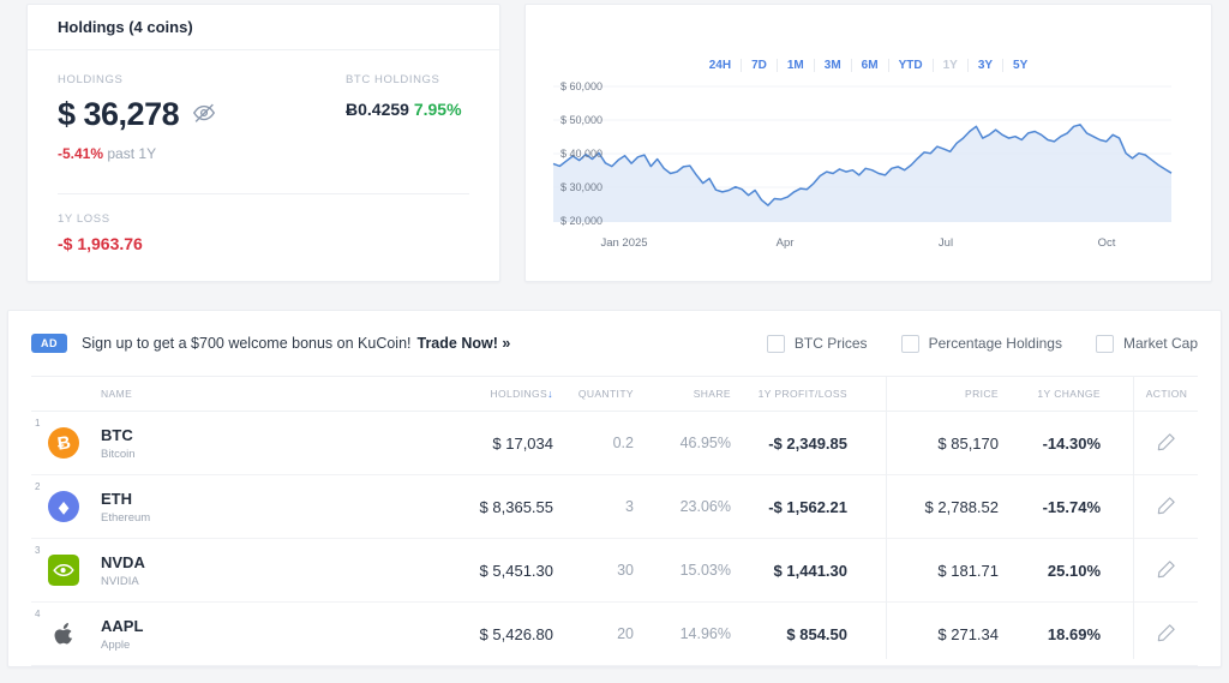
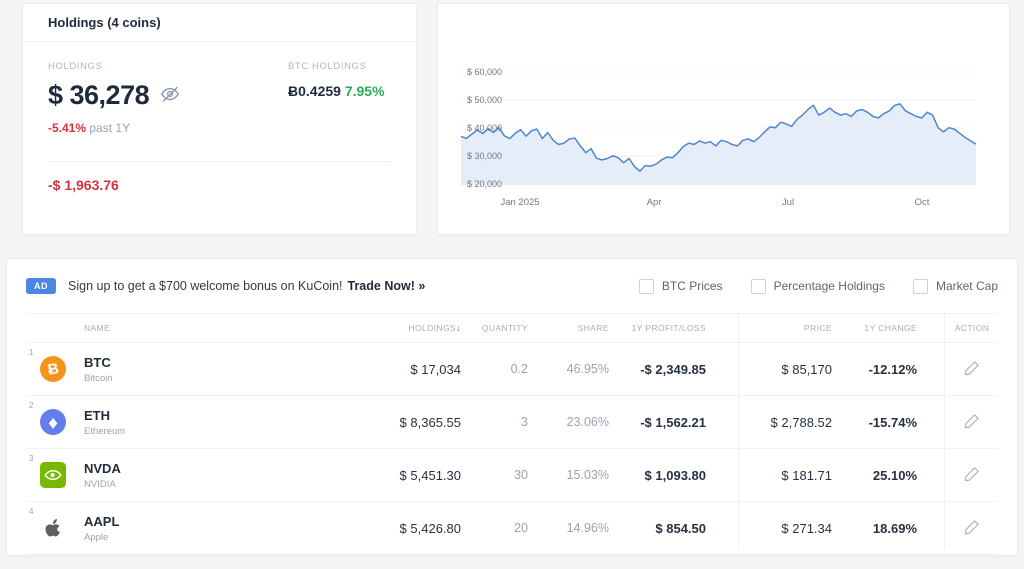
  Holdings (4 coins)
  HOLDINGS
  $ 36,278
  -5.41% past 1Y
  BTC HOLDINGS
  Ƀ0.4259 7.95%
- 1Y LOSS
  -$ 1,963.76
- 24H
- 7D
- 1M
- 3M
- 6M
- YTD
- 1Y
- 3Y
- 5Y
  $ 60,000
  $ 50,000
  $ 40,000
  $ 30,000
  $ 20,000
  Jan 2025
  Apr
  Jul
  Oct
  AD
  Sign up to get a $700 welcome bonus on KuCoin!
  Trade Now! »
  BTC Prices
  Percentage Holdings
  Market Cap
  NAME
  HOLDINGS↓
  QUANTITY
  SHARE
  1Y PROFIT/LOSS
  PRICE
  1Y CHANGE
  ACTION
  1
  BTC
  Bitcoin
  $ 17,034
  0.2
  46.95%
  -$ 2,349.85
  $ 85,170
- -14.30%
+ -12.12%
  2
  ◆
  ETH
  Ethereum
  $ 8,365.55
  3
  23.06%
  -$ 1,562.21
  $ 2,788.52
  -15.74%
  3
  NVDA
  NVIDIA
  $ 5,451.30
  30
  15.03%
- $ 1,441.30
+ $ 1,093.80
  $ 181.71
  25.10%
  4
  AAPL
  Apple
  $ 5,426.80
  20
  14.96%
  $ 854.50
  $ 271.34
  18.69%
